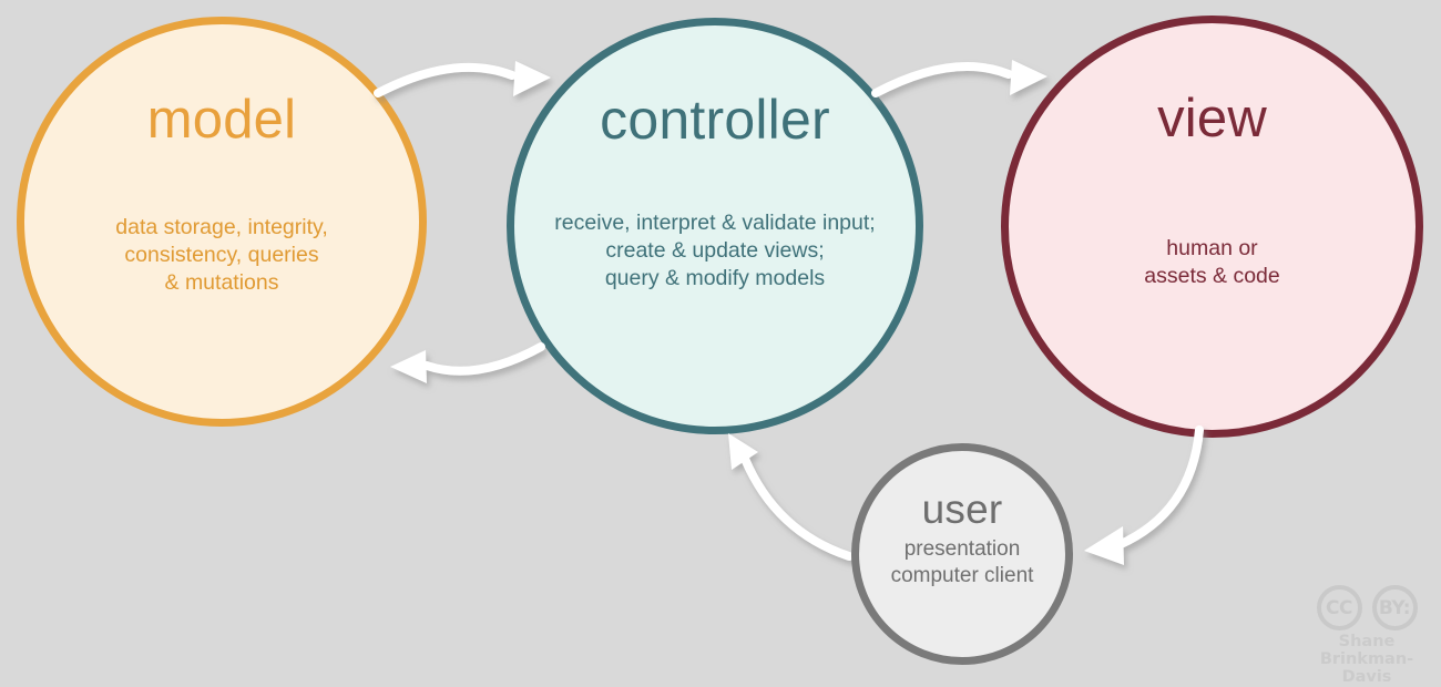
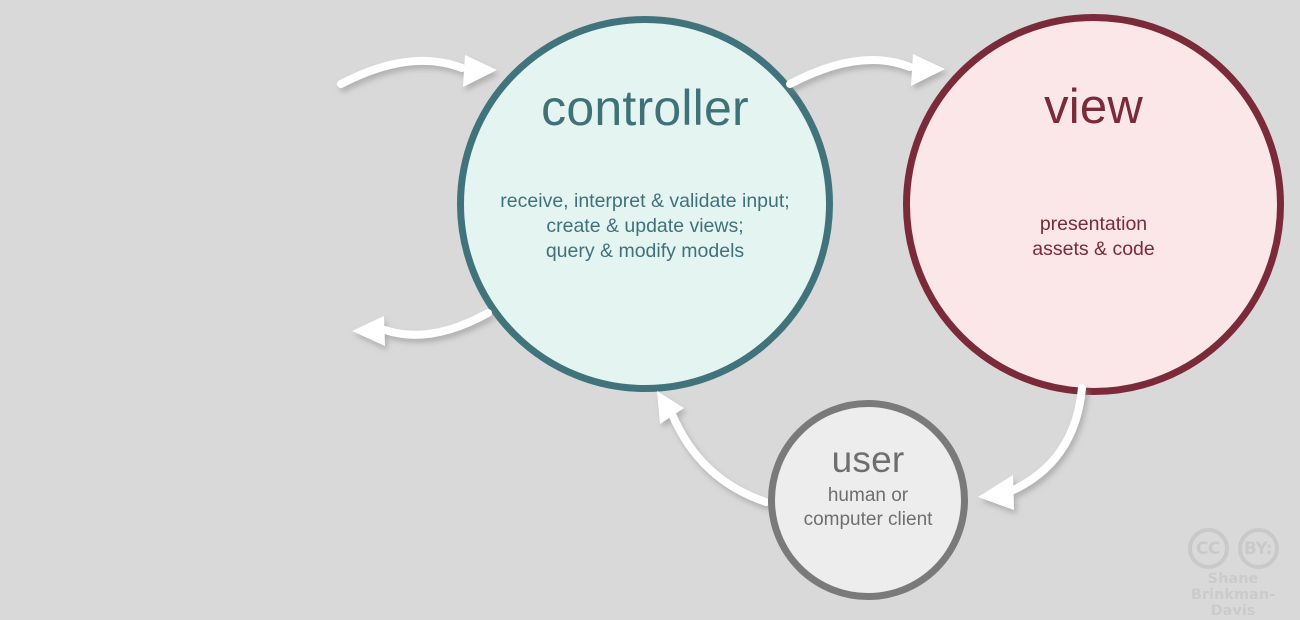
- model
- data storage, integrity,
- consistency, queries
- & mutations
  controller
  receive, interpret & validate input;
  create & update views;
  query & modify models
  view
- human or
+ presentation
  assets & code
  user
- presentation
+ human or
  computer client
